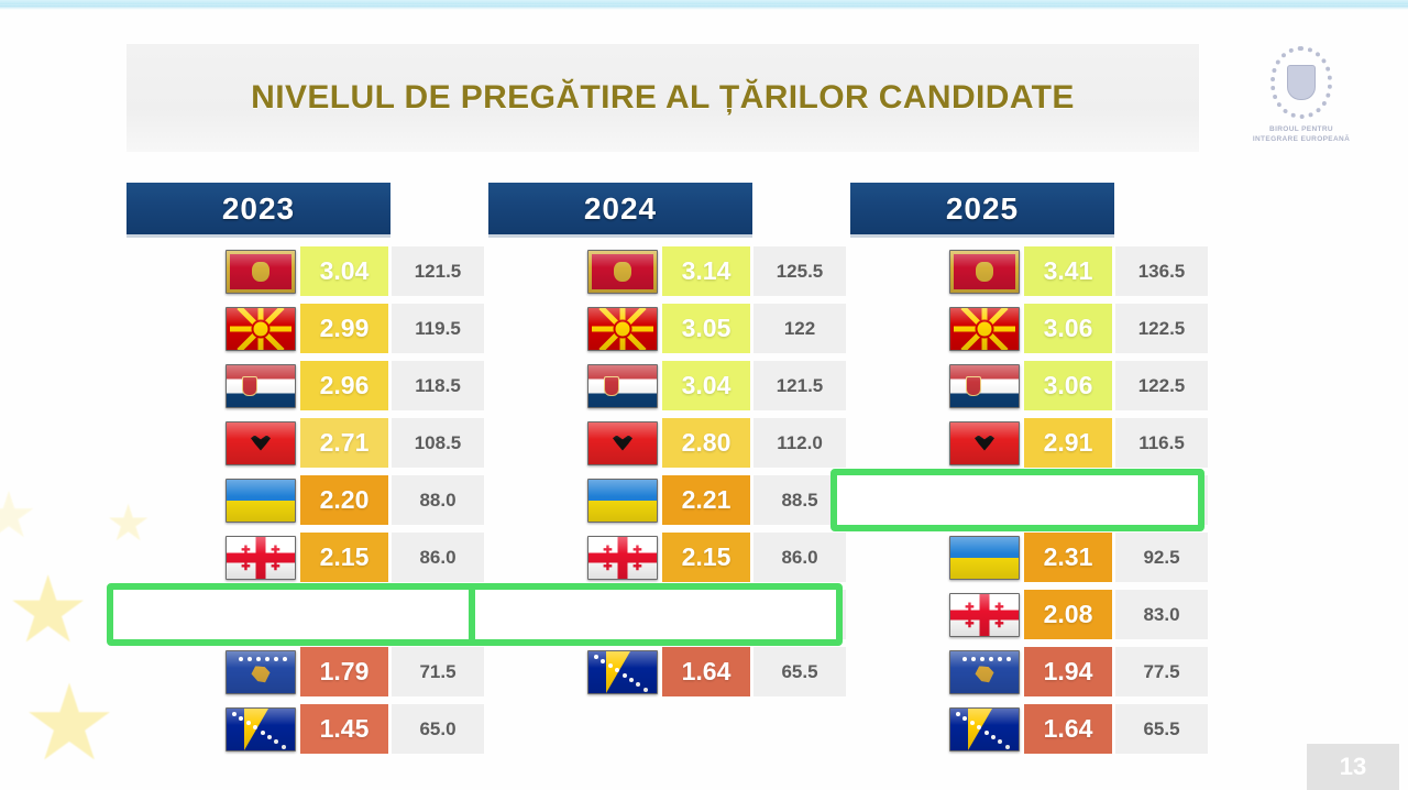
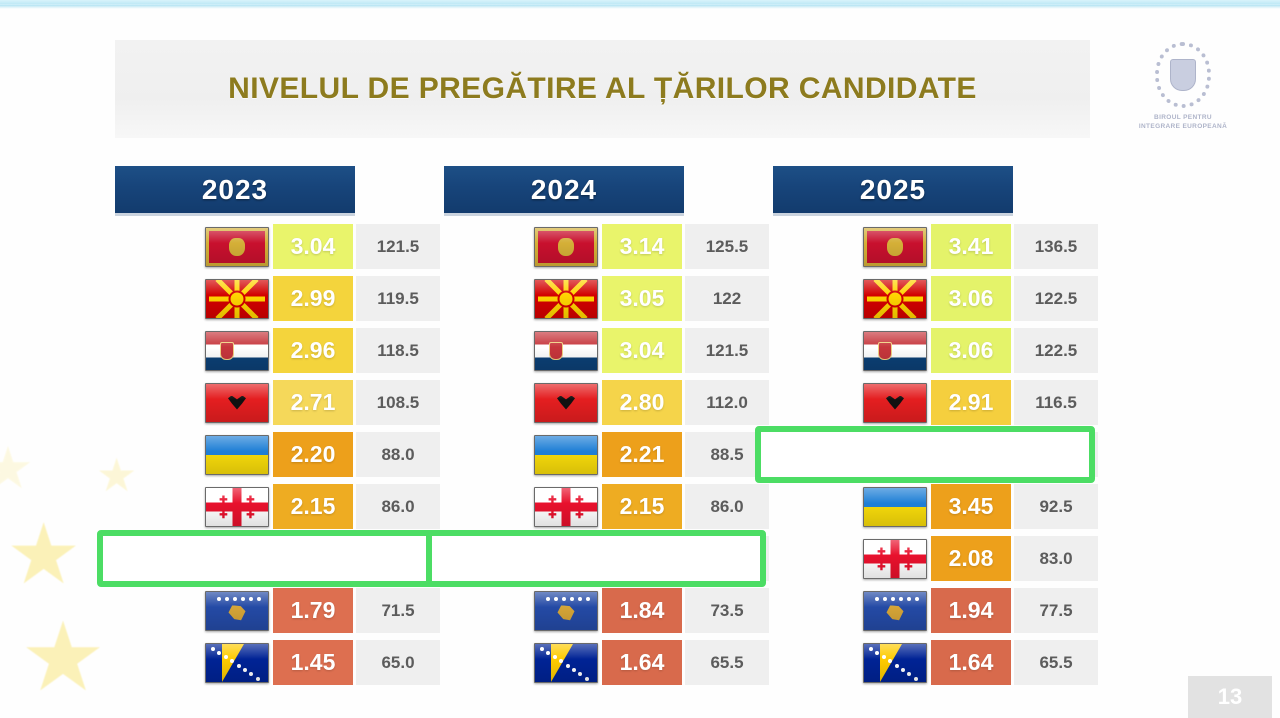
  ★
  ★
  ★
  ★
  NIVELUL DE PREGĂTIRE AL ȚĂRILOR CANDIDATE
  2023
  3.04
  121.5
  2.99
  119.5
  2.96
  118.5
  2.71
  108.5
  2.20
  88.0
  2.15
  86.0
  1.79
  71.5
  1.45
  65.0
  2024
  3.14
  125.5
  3.05
  122
  3.04
  121.5
  2.80
  112.0
  2.21
  88.5
  2.15
  86.0
+ 1.84
+ 73.5
  1.64
  65.5
  2025
  3.41
  136.5
  3.06
  122.5
  3.06
  122.5
  2.91
  116.5
- 2.31
+ 3.45
  92.5
  2.08
  83.0
  1.94
  77.5
  1.64
  65.5
  13
